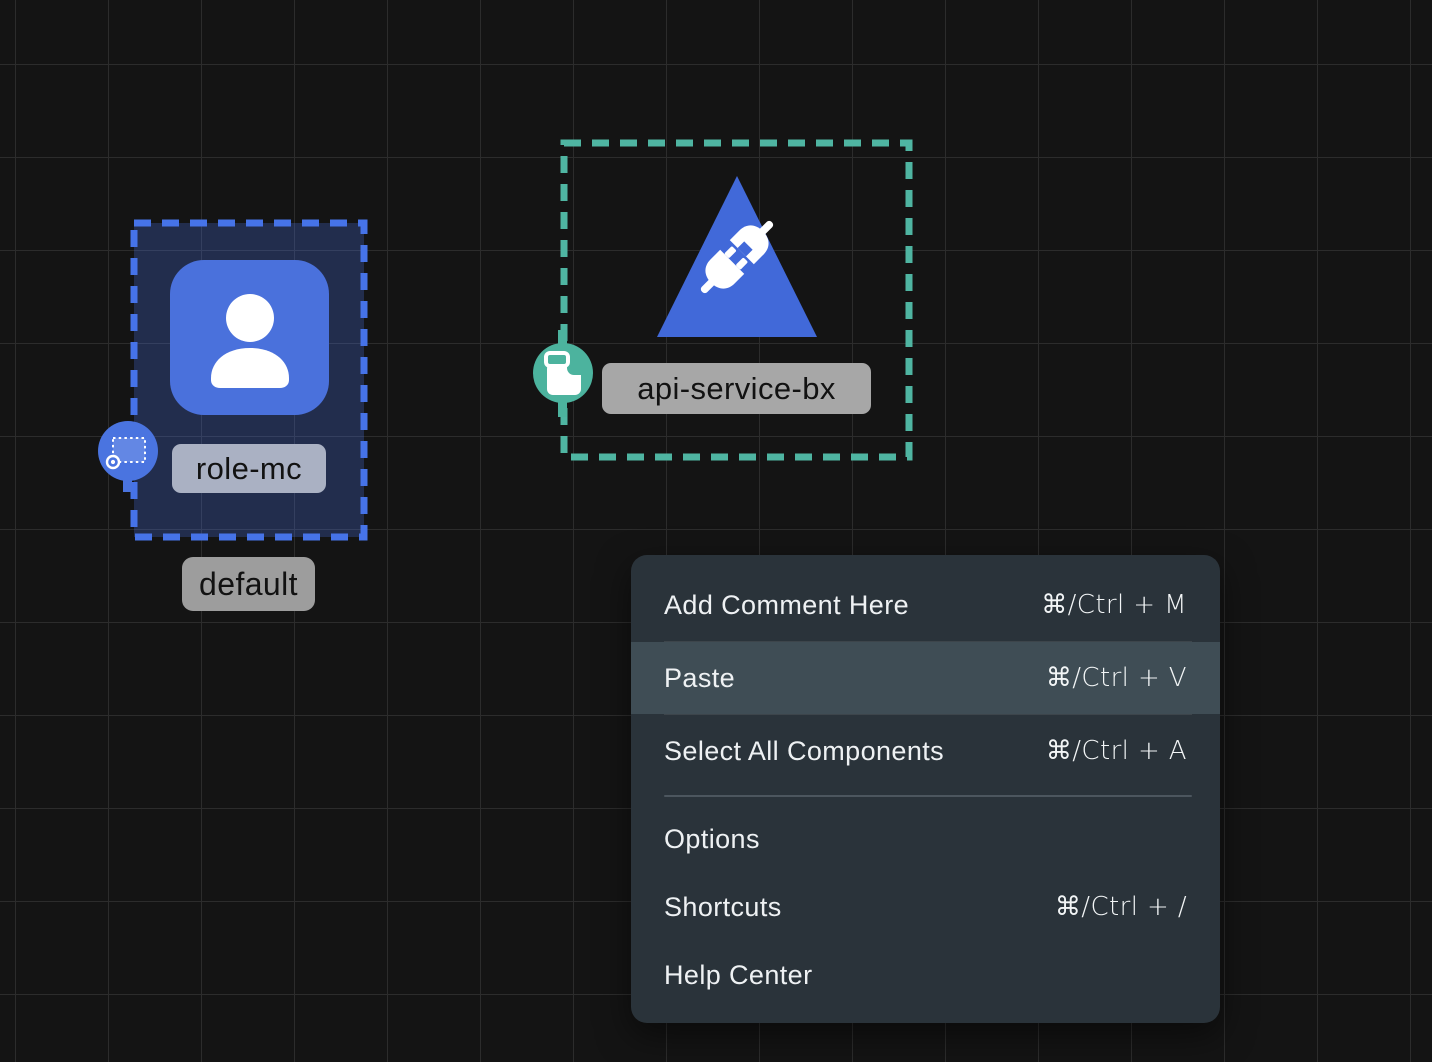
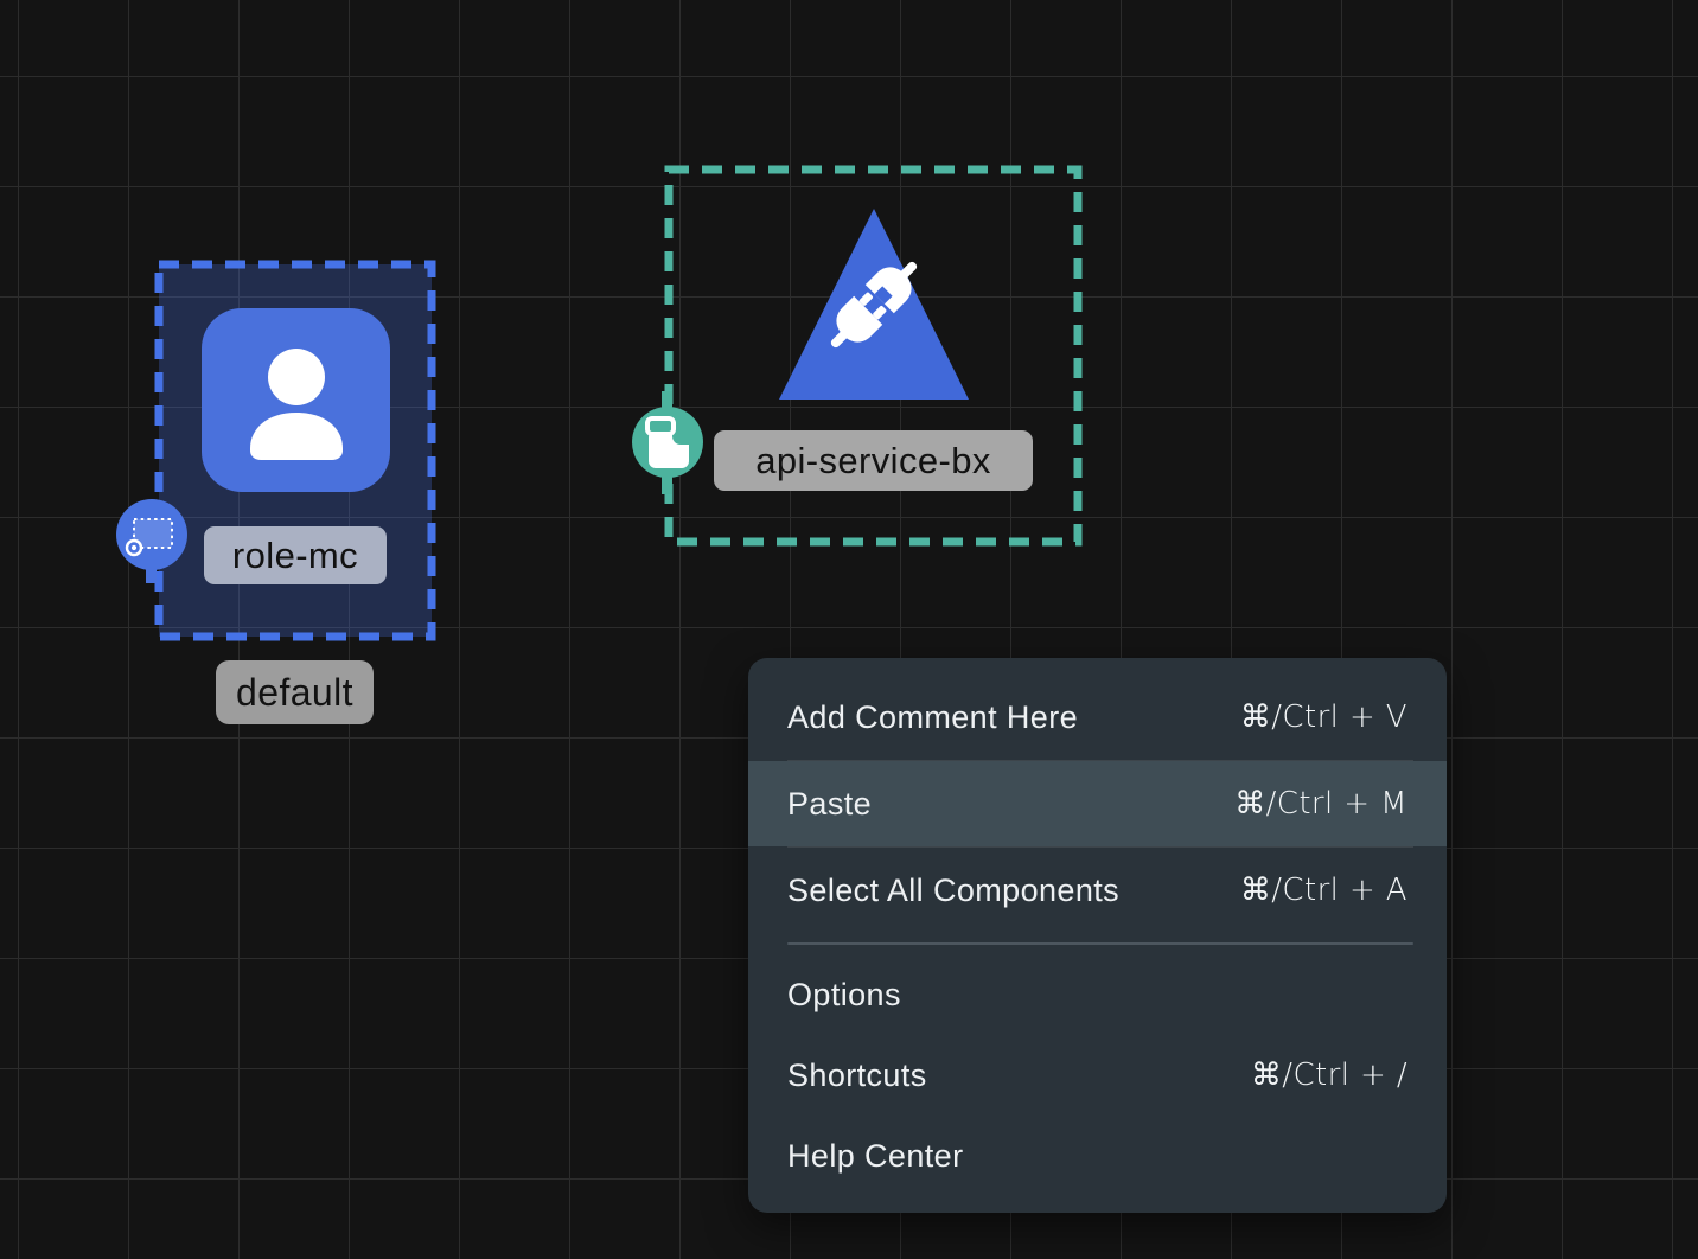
  role-mc
  default
  api-service-bx
  Add Comment Here
- ⌘/Ctrl + M
+ ⌘/Ctrl + V
  Paste
- ⌘/Ctrl + V
+ ⌘/Ctrl + M
  Select All Components
  ⌘/Ctrl + A
  Options
  Shortcuts
  ⌘/Ctrl + /
  Help Center
